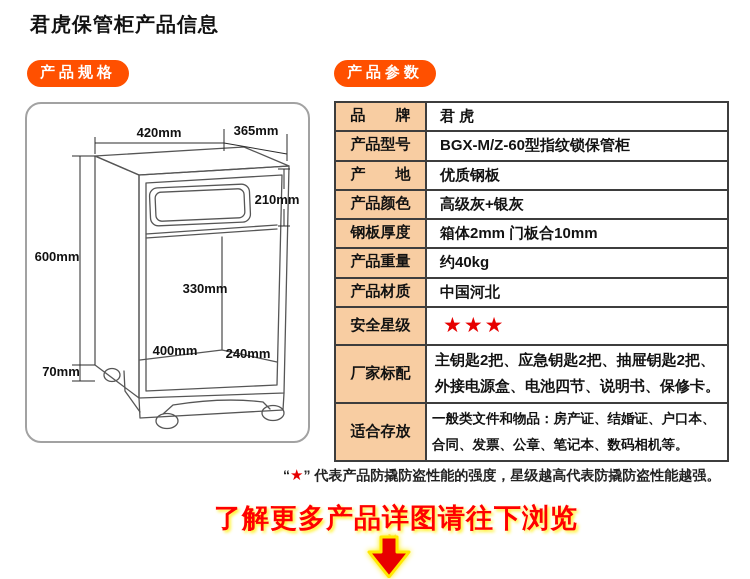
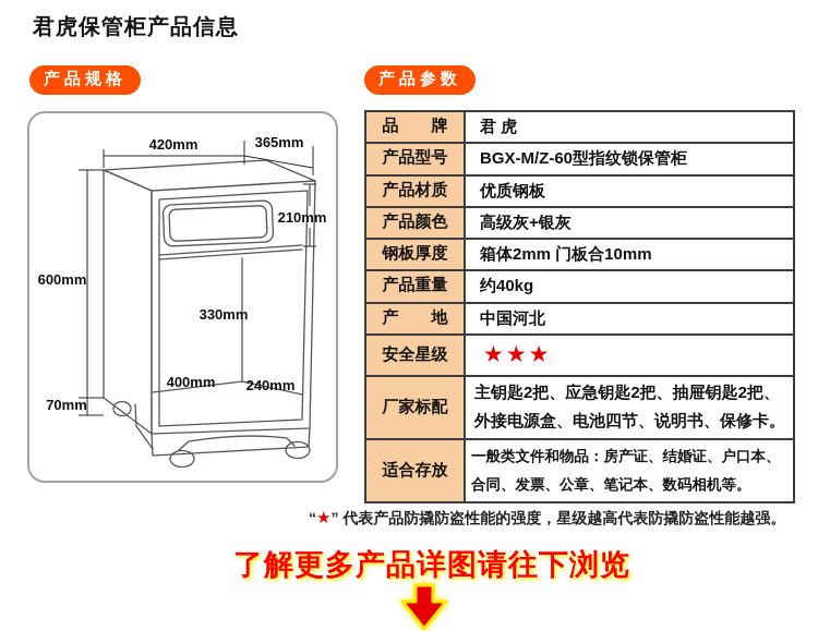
  君虎保管柜产品信息
  产品规格
  产品参数
  420mm
  365mm
  600mm
  70mm
  210mm
  330mm
  400mm
  240mm
  品 牌	君 虎
  产品型号	BGX-M/Z-60型指纹锁保管柜
- 产 地	优质钢板
+ 产品材质	优质钢板
  产品颜色	高级灰+银灰
  钢板厚度	箱体2mm 门板合10mm
  产品重量	约40kg
- 产品材质	中国河北
+ 产 地	中国河北
  安全星级	★★★
  厂家标配	主钥匙2把、应急钥匙2把、抽屉钥匙2把、 外接电源盒、电池四节、说明书、保修卡。
  适合存放	一般类文件和物品：房产证、结婚证、户口本、 合同、发票、公章、笔记本、数码相机等。
  “★” 代表产品防撬防盗性能的强度，星级越高代表防撬防盗性能越强。
  了解更多产品详图请往下浏览
